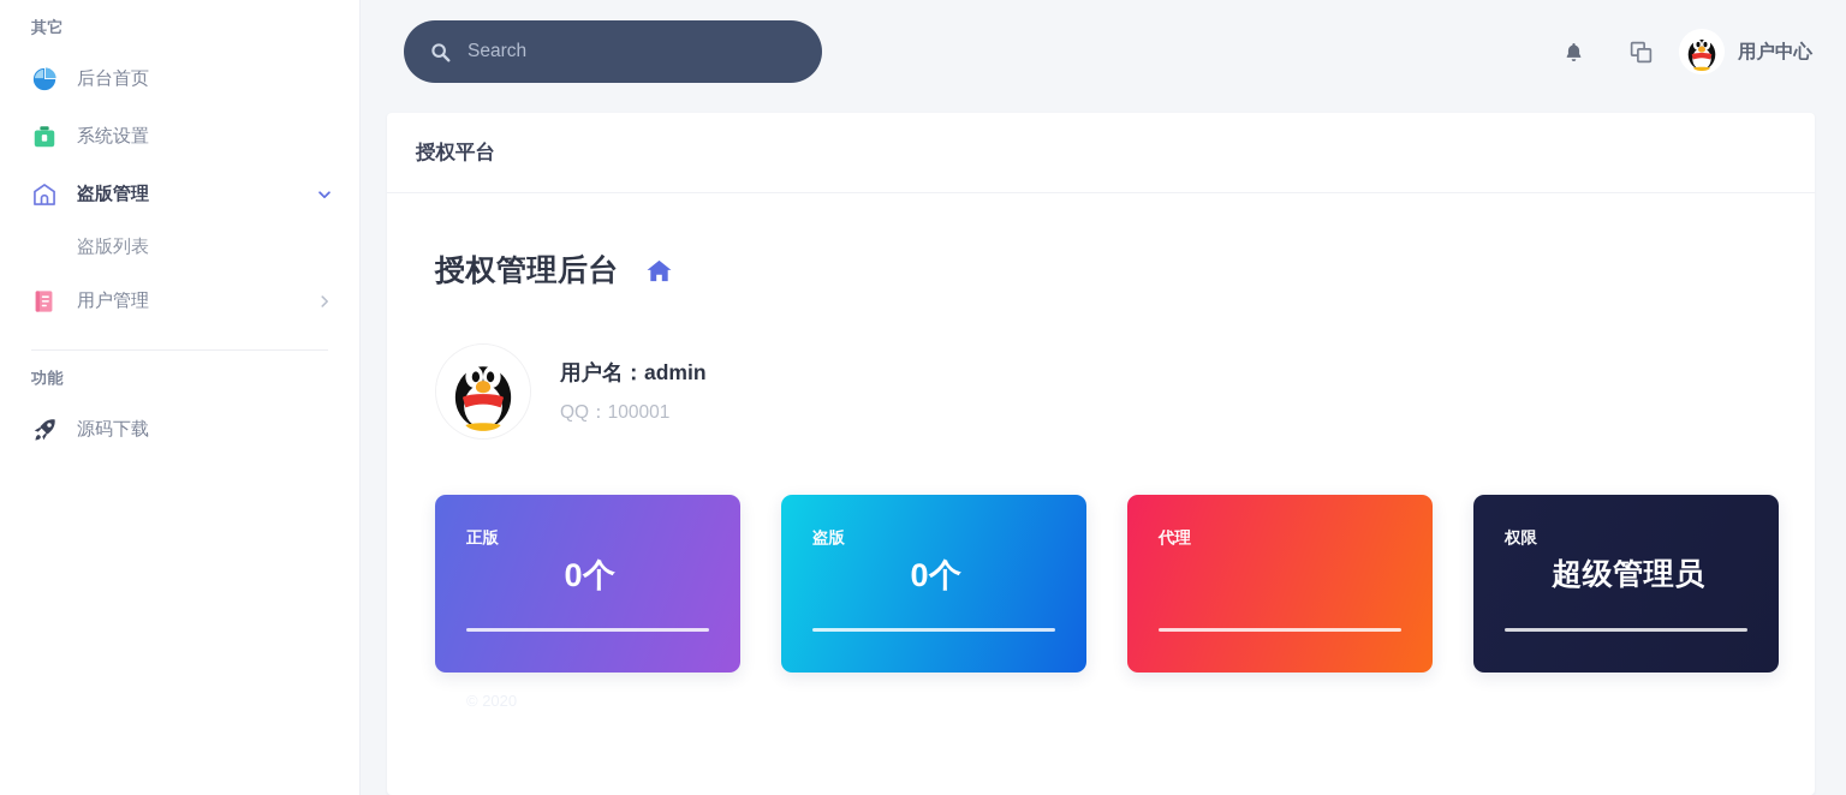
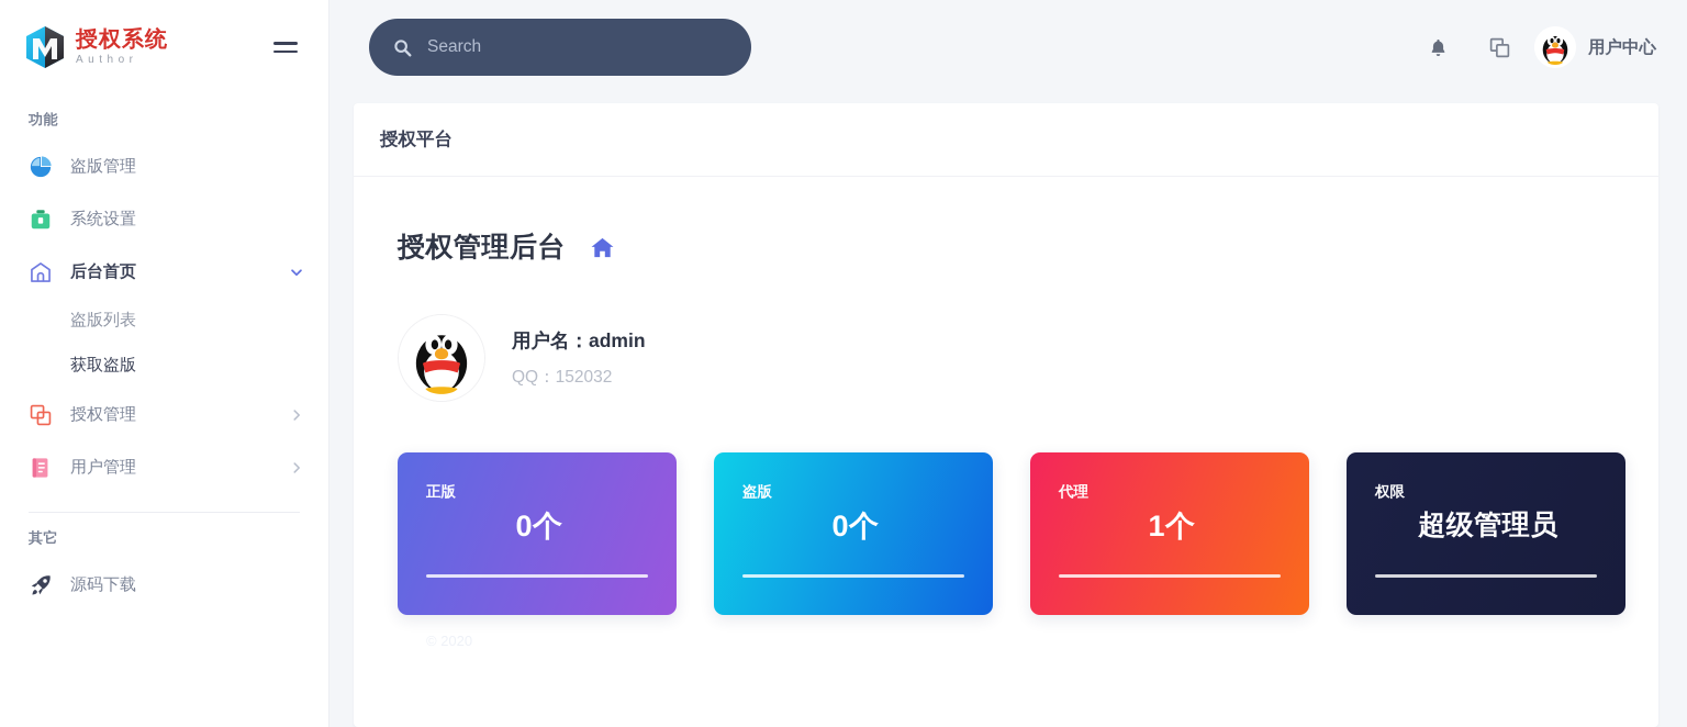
+ 授权系统
+ Author
- 其它
+ 功能
- 后台首页
+ 盗版管理
  系统设置
- 盗版管理
+ 后台首页
  盗版列表
+ 获取盗版
+ 授权管理
  用户管理
- 功能
+ 其它
  源码下载
  Search
  用户中心
  授权平台
  授权管理后台
  用户名：admin
- QQ：100001
+ QQ：152032
  正版
  0个
  盗版
  0个
  代理
+ 1个
  权限
  超级管理员
